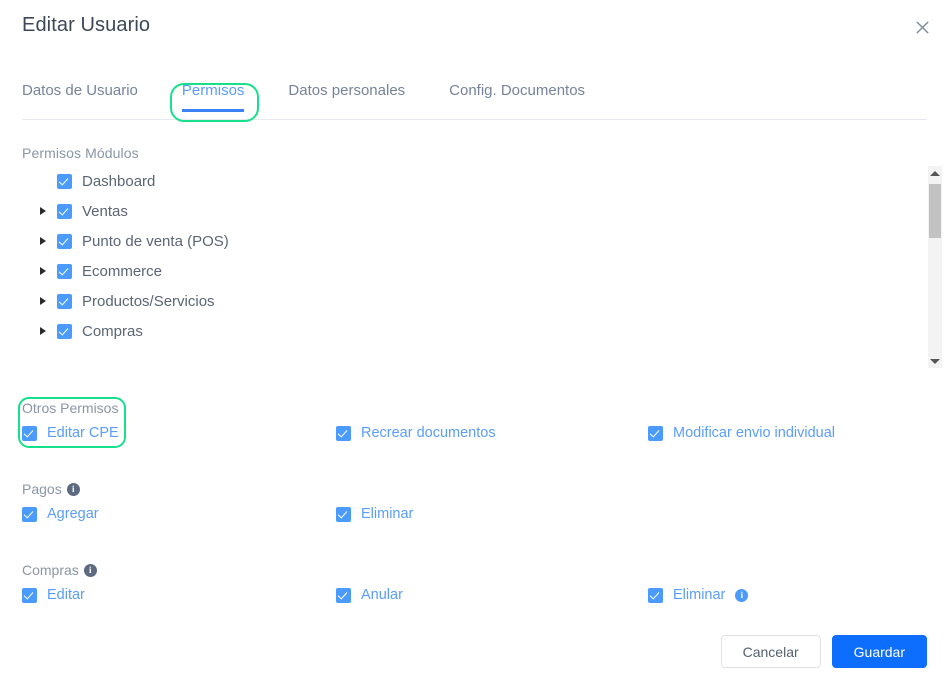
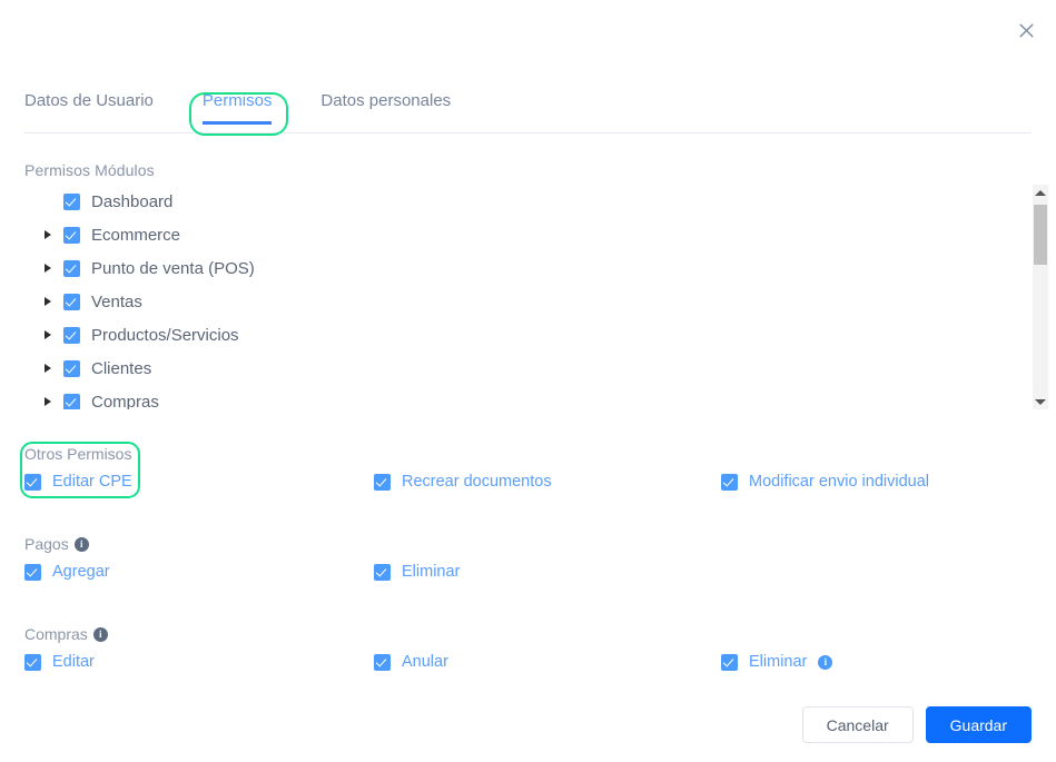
- Editar Usuario
  Datos de Usuario
  Permisos
  Datos personales
- Config. Documentos
  Permisos Módulos
  Dashboard
- Ventas
+ Ecommerce
  Punto de venta (POS)
- Ecommerce
+ Ventas
  Productos/Servicios
+ Clientes
  Compras
  Otros Permisos
  Editar CPE
  Recrear documentos
  Modificar envio individual
  Pagos
  i
  Agregar
  Eliminar
  Compras
  i
  Editar
  Anular
  Eliminar
  i
  Cancelar
  Guardar
